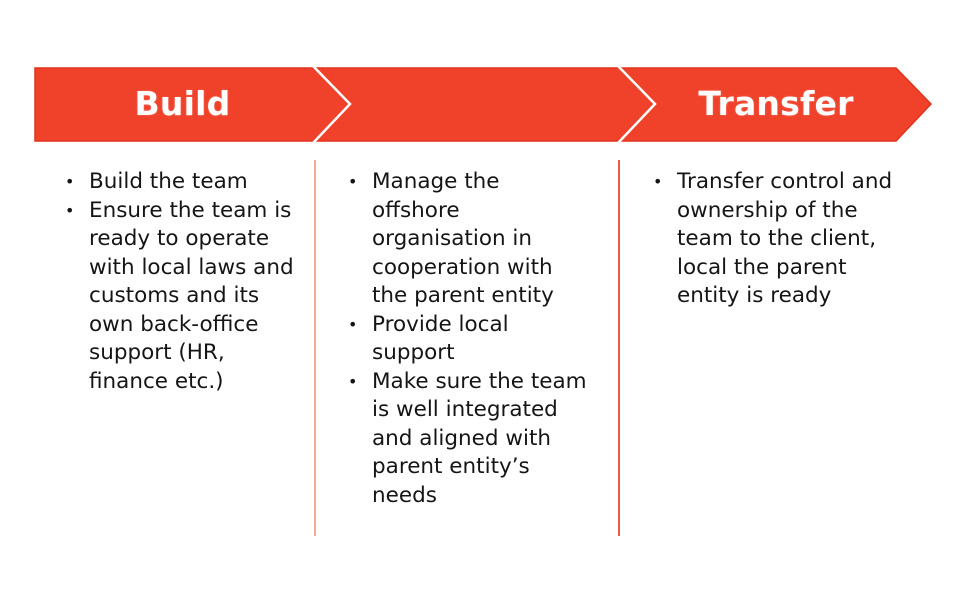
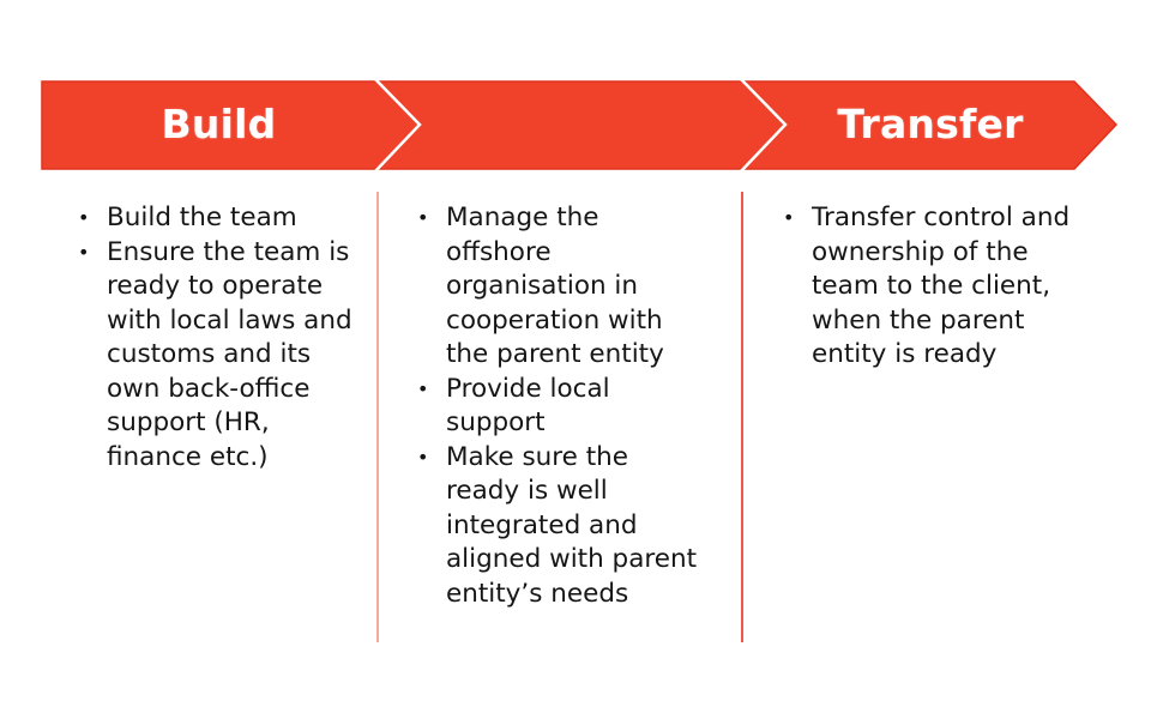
  Build
  Transfer
  •
  Build the team
  •
  Ensure the team is ready to operate with local laws and customs and its own back-office support (HR, finance etc.)
  •
  Manage the offshore organisation in cooperation with the parent entity
  •
  Provide local support
  •
- Make sure the team is well integrated and aligned with parent entity’s needs
+ Make sure the ready is well integrated and aligned with parent entity’s needs
  •
- Transfer control and ownership of the team to the client, local the parent entity is ready
+ Transfer control and ownership of the team to the client, when the parent entity is ready
